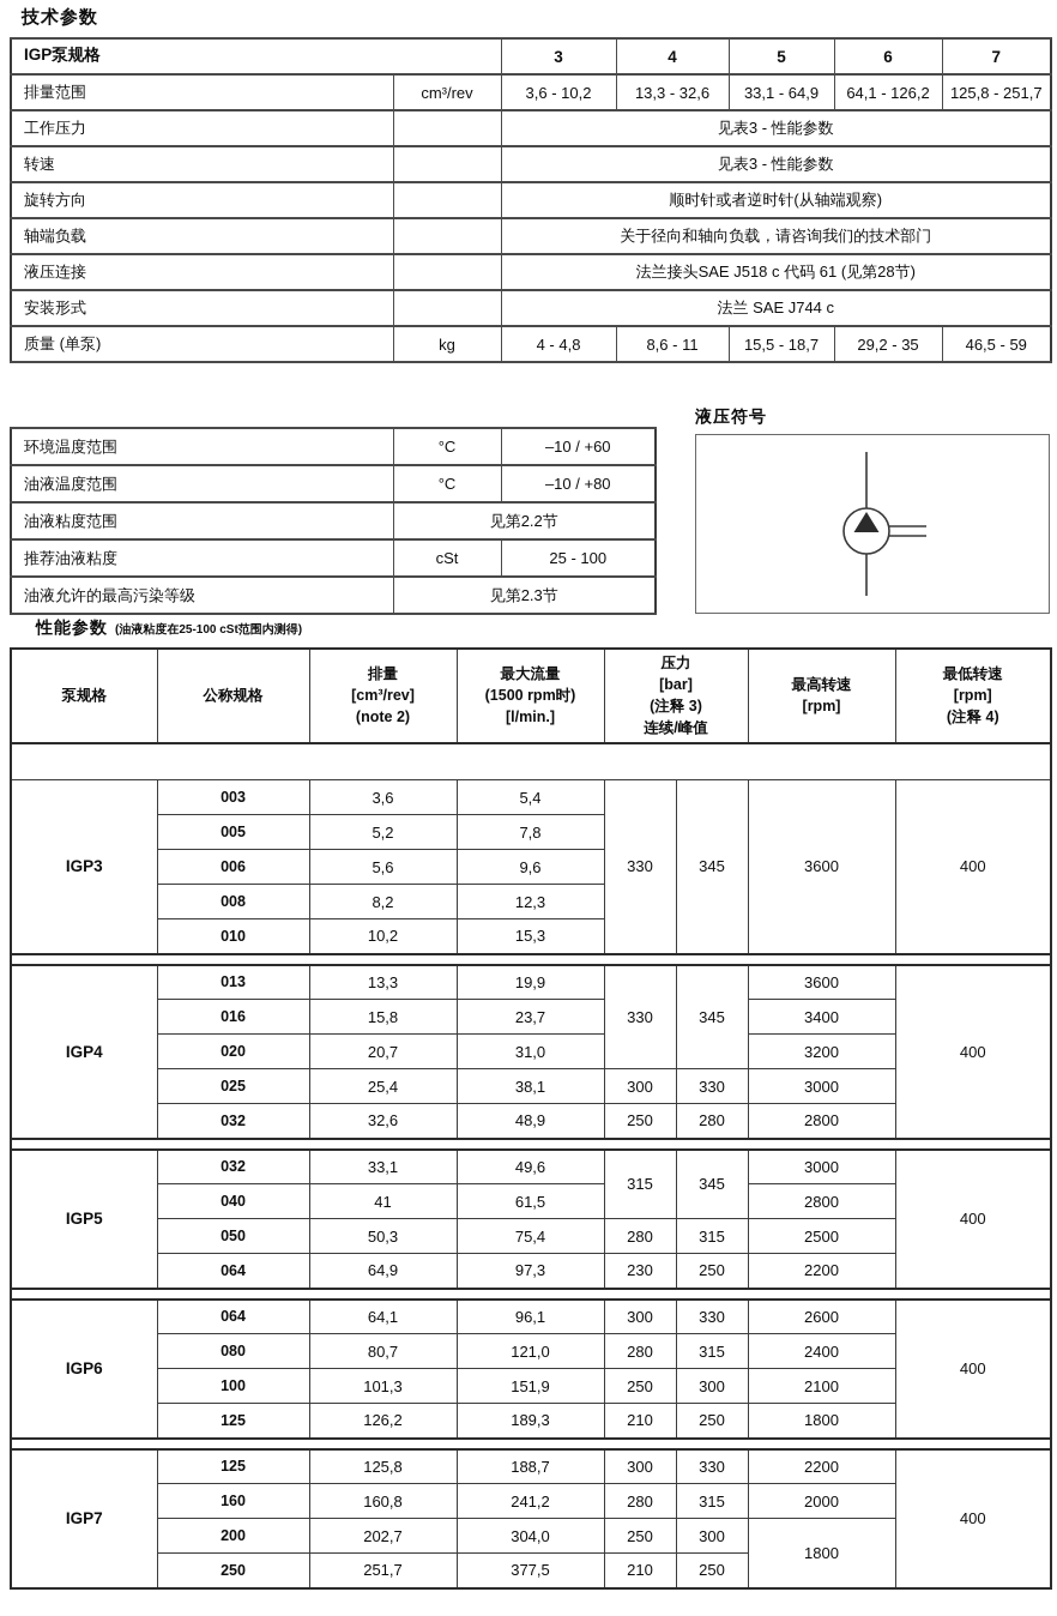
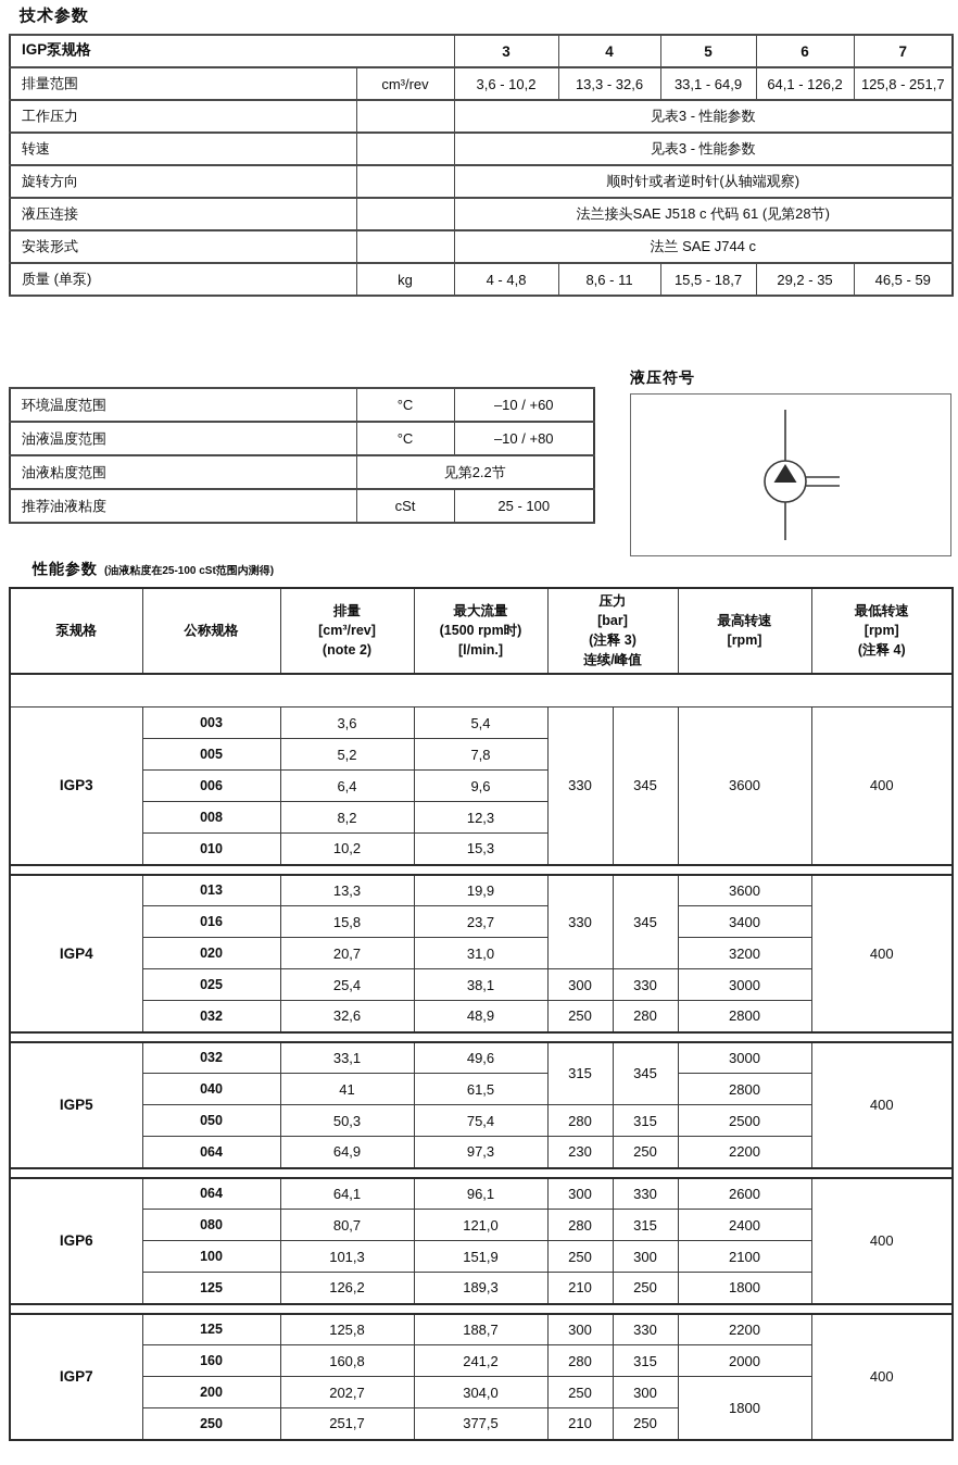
  技术参数
  IGP泵规格	3	4	5	6	7
  排量范围	cm³/rev	3,6 - 10,2	13,3 - 32,6	33,1 - 64,9	64,1 - 126,2	125,8 - 251,7
  工作压力		见表3 - 性能参数
  转速		见表3 - 性能参数
  旋转方向		顺时针或者逆时针(从轴端观察)
- 轴端负载		关于径向和轴向负载，请咨询我们的技术部门
  液压连接		法兰接头SAE J518 c 代码 61 (见第28节)
  安装形式		法兰 SAE J744 c
  质量 (单泵)	kg	4 - 4,8	8,6 - 11	15,5 - 18,7	29,2 - 35	46,5 - 59
  环境温度范围	°C	–10 / +60
  油液温度范围	°C	–10 / +80
  油液粘度范围	见第2.2节
  推荐油液粘度	cSt	25 - 100
- 油液允许的最高污染等级	见第2.3节
  液压符号
  性能参数 (油液粘度在25-100 cSt范围内测得)
  泵规格	公称规格	排量 [cm³/rev] (note 2)	最大流量 (1500 rpm时) [l/min.]	压力 [bar] (注释 3) 连续/峰值	最高转速 [rpm]	最低转速 [rpm] (注释 4)
  IGP3	003	3,6	5,4	330	345	3600	400
  005	5,2	7,8
- 006	5,6	9,6
+ 006	6,4	9,6
  008	8,2	12,3
  010	10,2	15,3
  IGP4	013	13,3	19,9	330	345	3600	400
  016	15,8	23,7	3400
  020	20,7	31,0	3200
  025	25,4	38,1	300	330	3000
  032	32,6	48,9	250	280	2800
  IGP5	032	33,1	49,6	315	345	3000	400
  040	41	61,5	2800
  050	50,3	75,4	280	315	2500
  064	64,9	97,3	230	250	2200
  IGP6	064	64,1	96,1	300	330	2600	400
  080	80,7	121,0	280	315	2400
  100	101,3	151,9	250	300	2100
  125	126,2	189,3	210	250	1800
  IGP7	125	125,8	188,7	300	330	2200	400
  160	160,8	241,2	280	315	2000
  200	202,7	304,0	250	300	1800
  250	251,7	377,5	210	250
